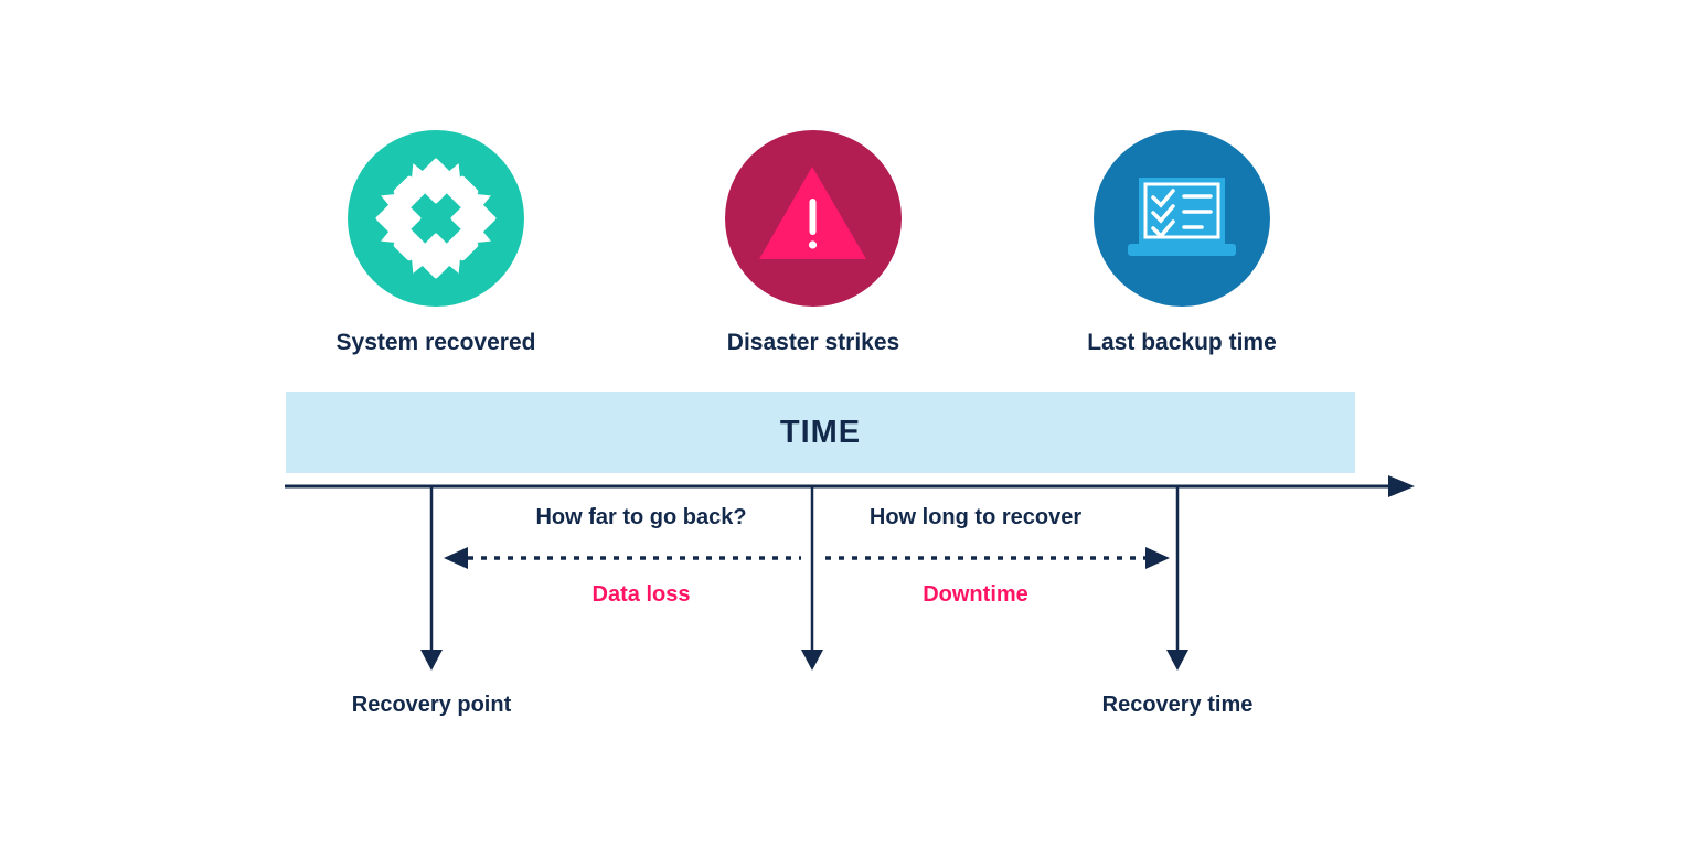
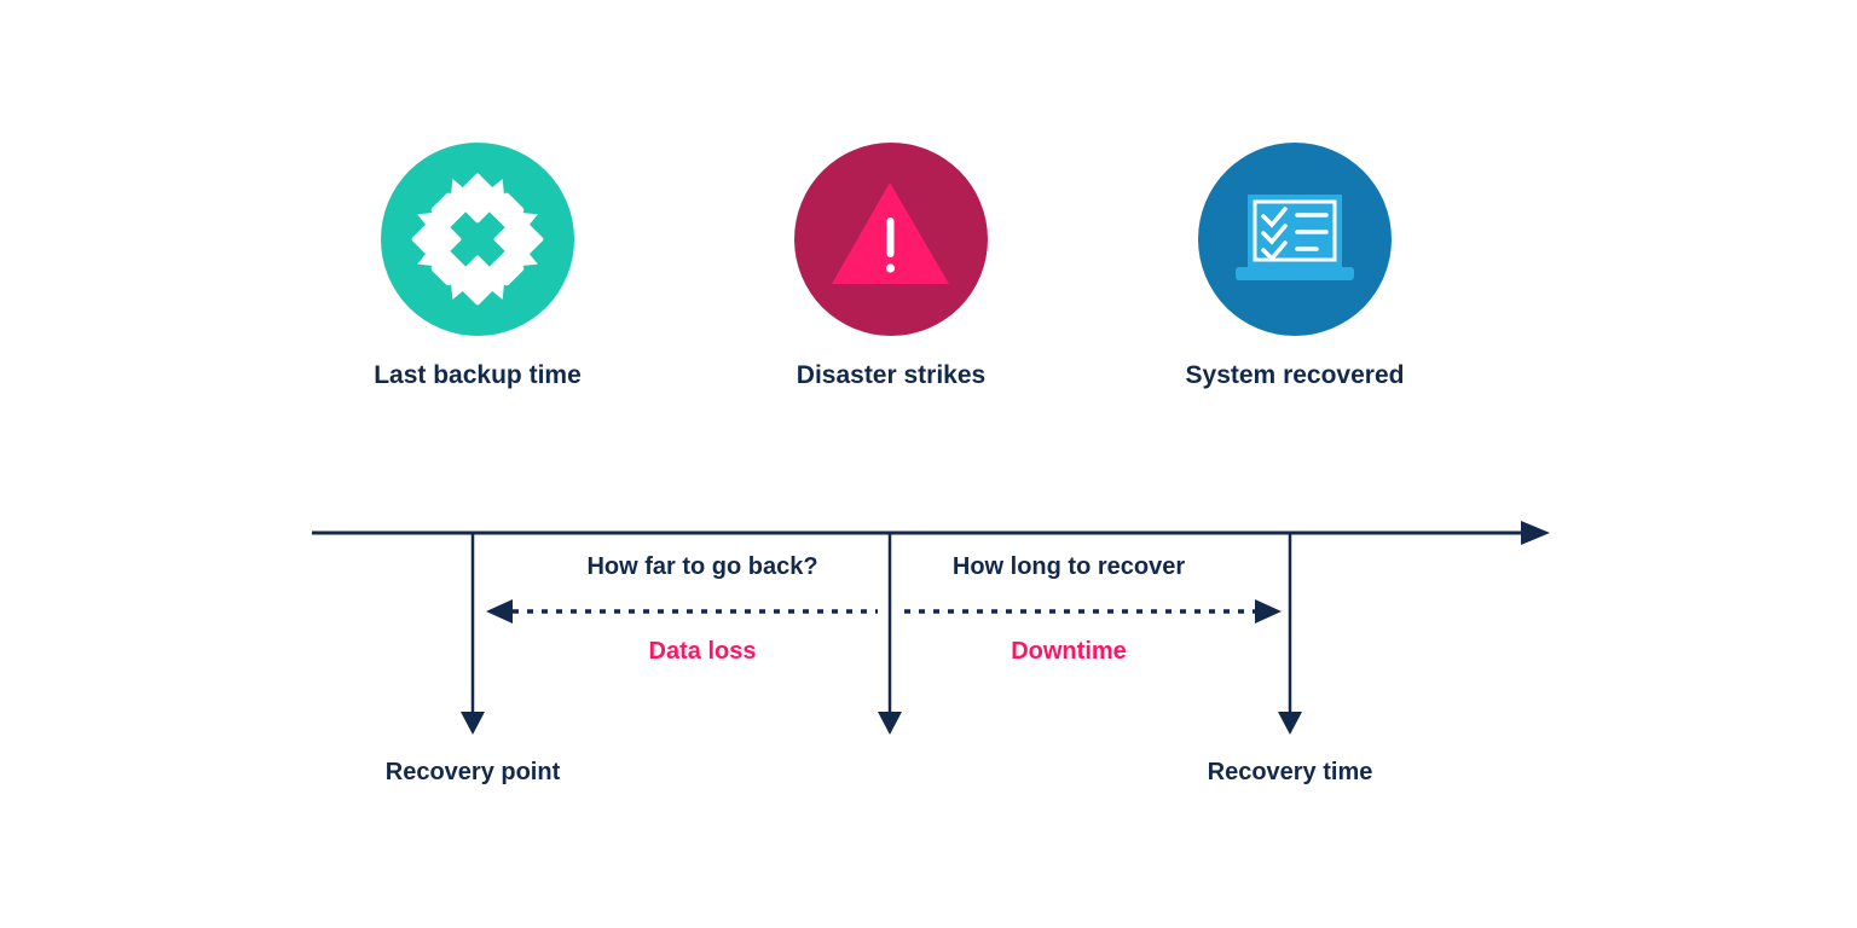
- System recovered
+ Last backup time
  Disaster strikes
- Last backup time
+ System recovered
- TIME
  How far to go back?
  How long to recover
  Data loss
  Downtime
  Recovery point
  Recovery time
